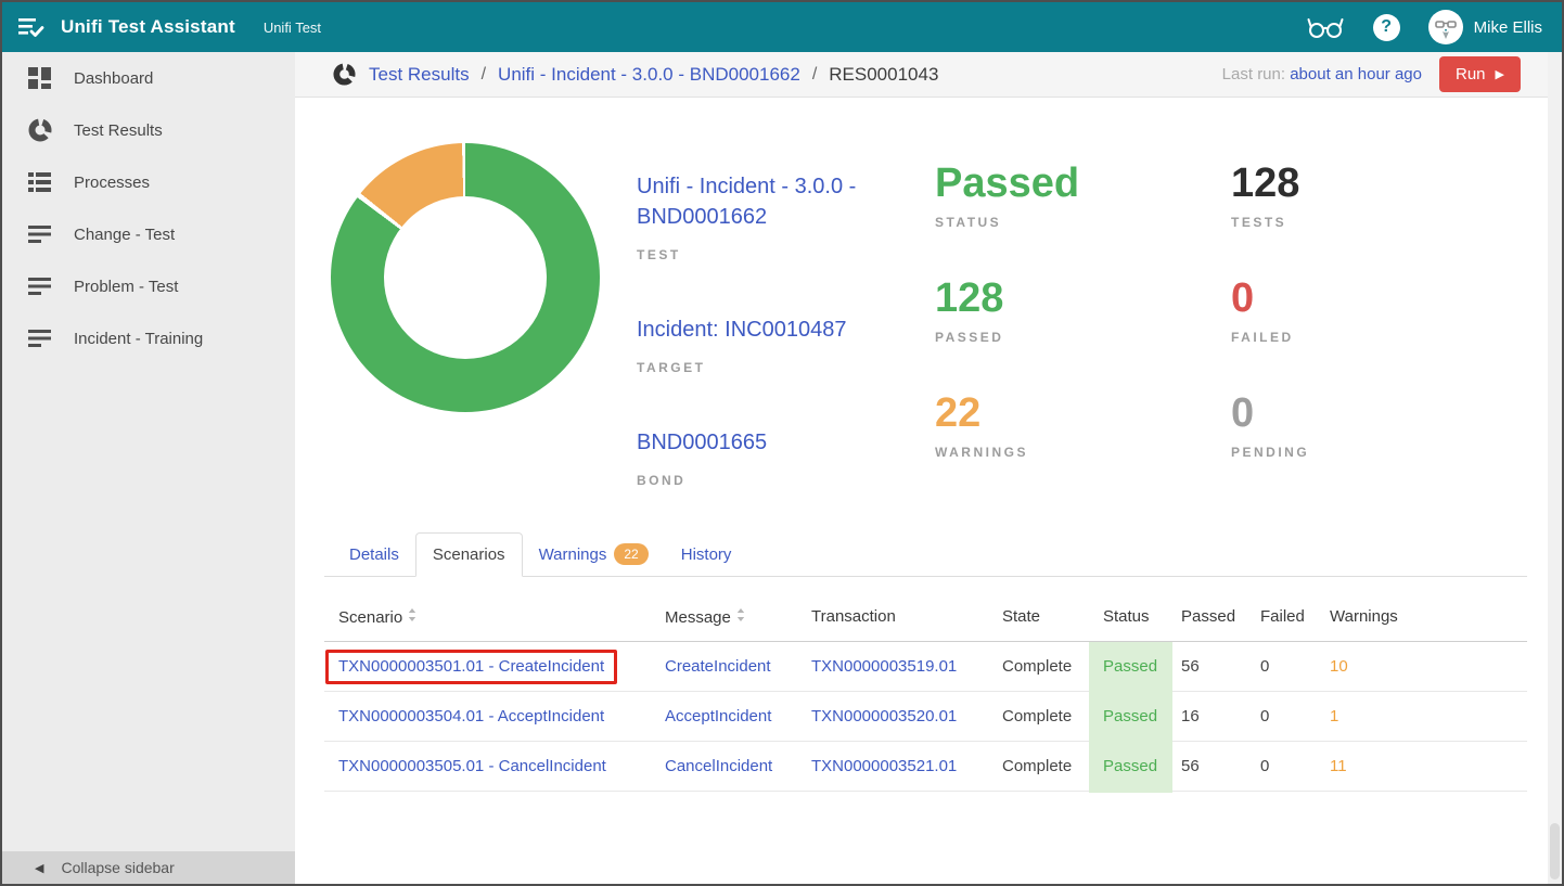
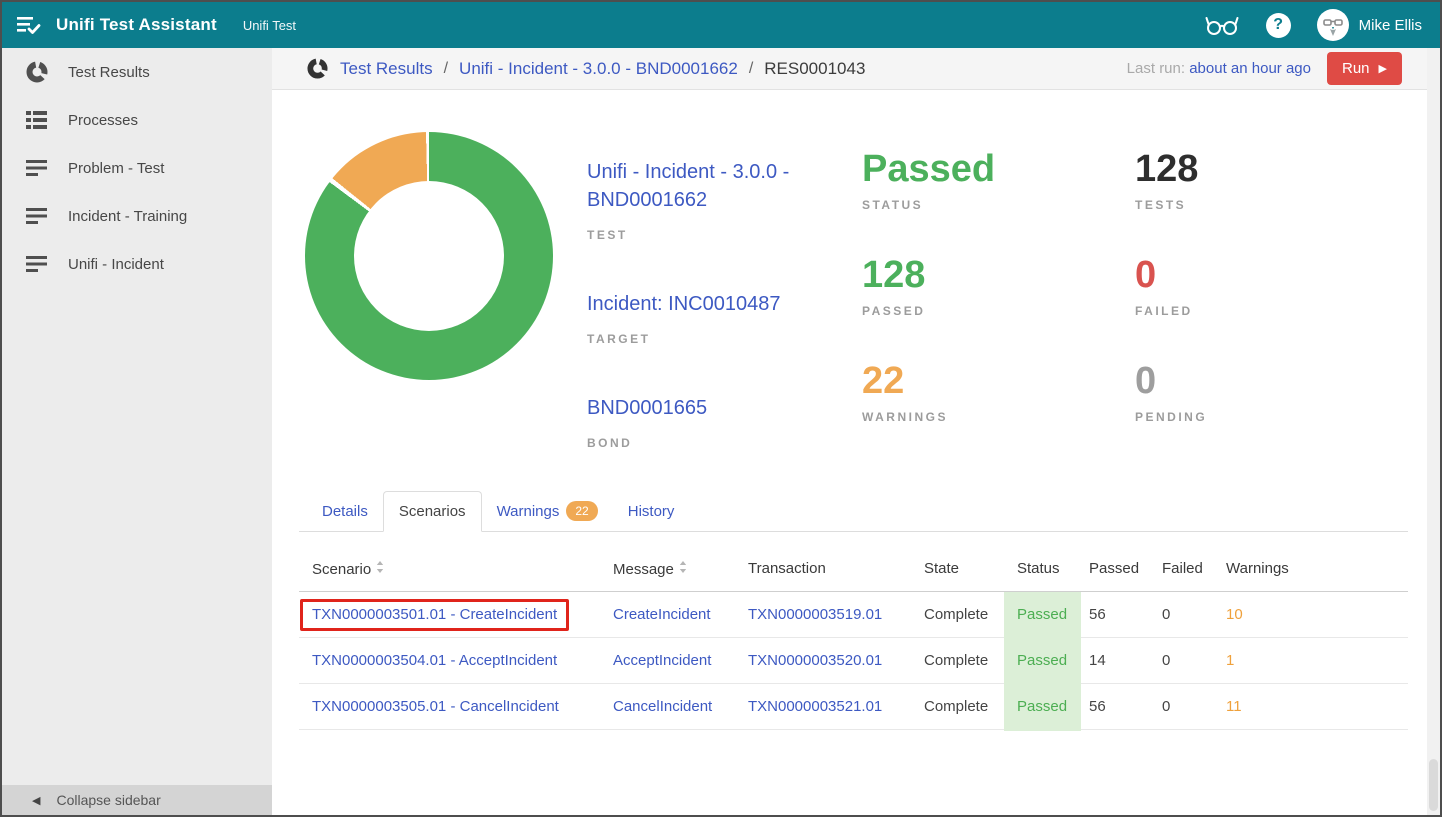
  Unifi Test Assistant
  Unifi Test
  ?
  Mike Ellis
- Dashboard
  Test Results
  Processes
- Change - Test
  Problem - Test
  Incident - Training
+ Unifi - Incident
  ◀
  Collapse sidebar
  Test Results
  /
  Unifi - Incident - 3.0.0 - BND0001662
  /
  RES0001043
  Last run: about an hour ago
  Run
  ▶
  Unifi - Incident - 3.0.0 - BND0001662
  TEST
  Incident: INC0010487
  TARGET
  BND0001665
  BOND
  Passed
  STATUS
  128
  PASSED
  22
  WARNINGS
  128
  TESTS
  0
  FAILED
  0
  PENDING
  Details
  Scenarios
  Warnings 22
  History
  Scenario
  Message
  Transaction
  State
  Status
  Passed
  Failed
  Warnings
  TXN0000003501.01 - CreateIncident
  CreateIncident
  TXN0000003519.01
  Complete
  Passed
  56
  0
  10
  TXN0000003504.01 - AcceptIncident
  AcceptIncident
  TXN0000003520.01
  Complete
  Passed
- 16
+ 14
  0
  1
  TXN0000003505.01 - CancelIncident
  CancelIncident
  TXN0000003521.01
  Complete
  Passed
  56
  0
  11
